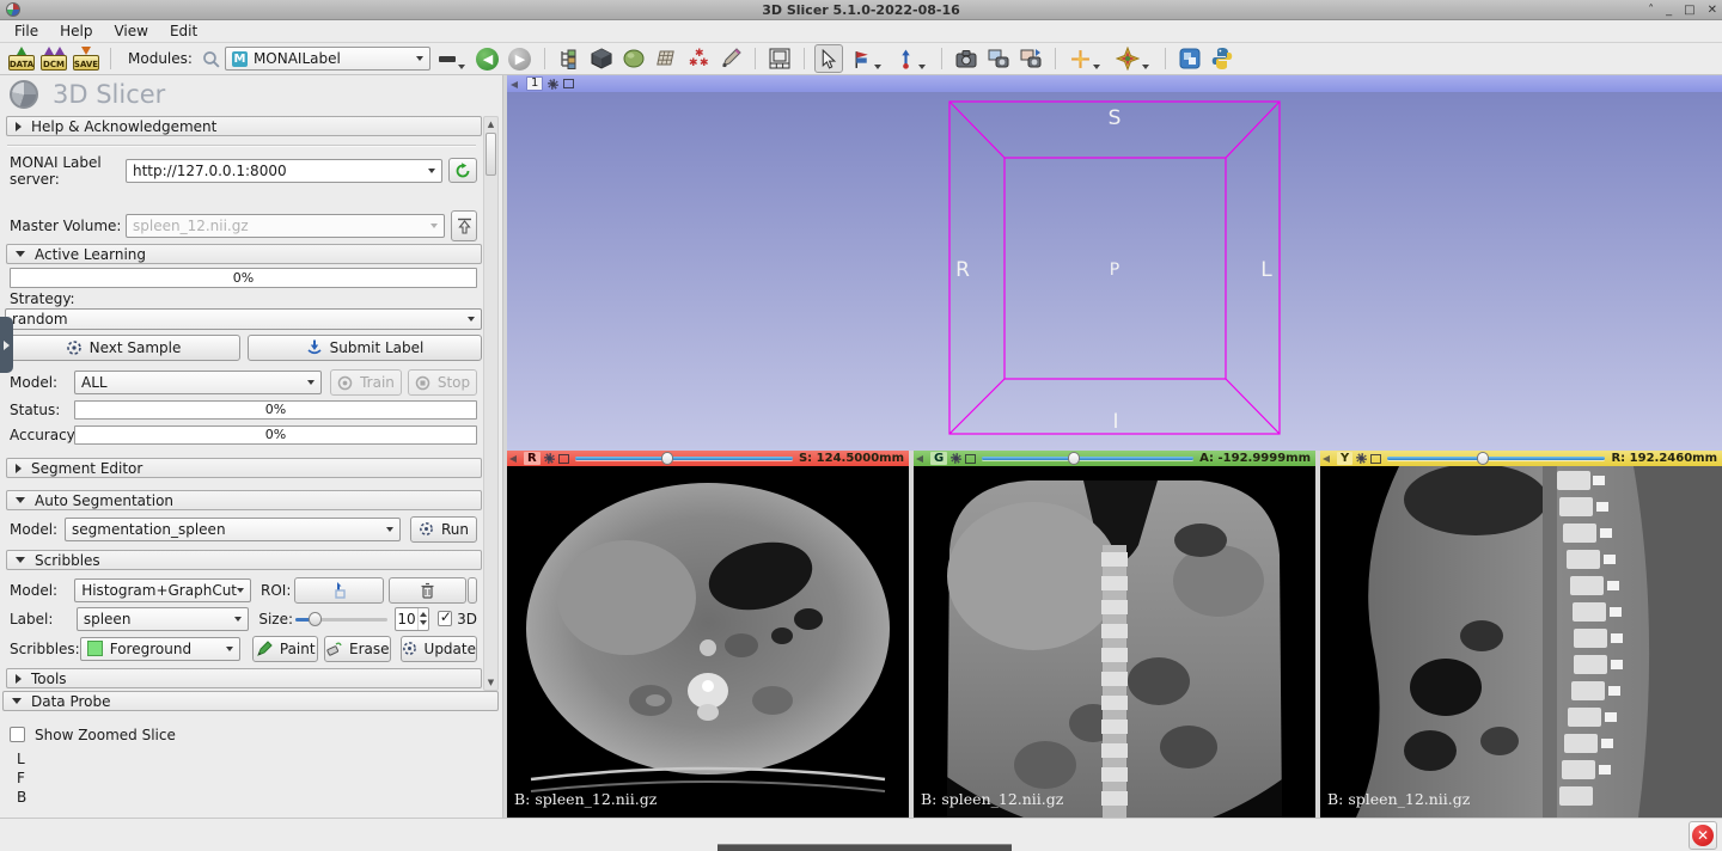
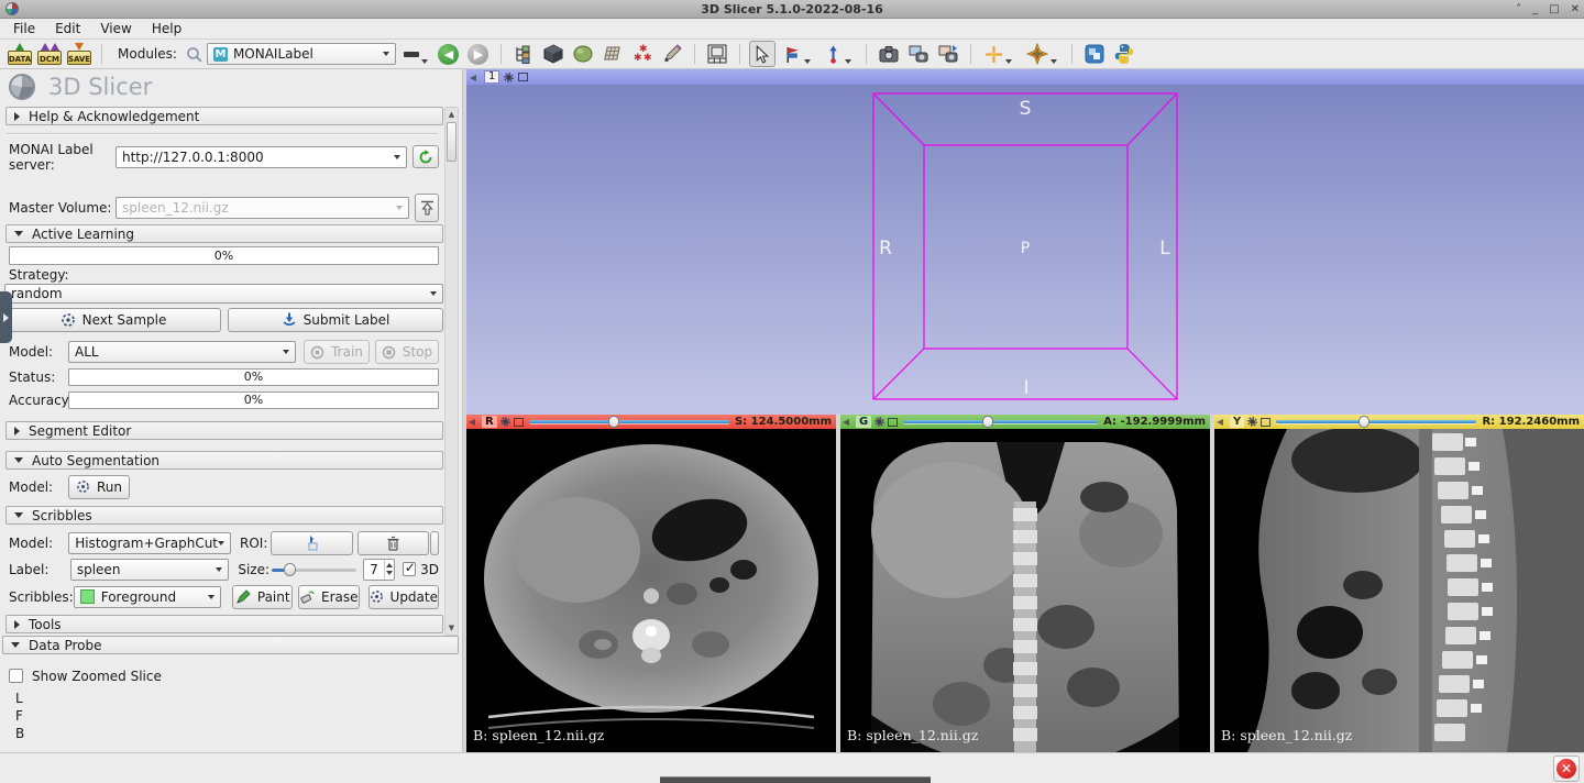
  3D Slicer 5.1.0-2022-08-16
  ˄
  _
  □
  ✕
  File
- Help
+ Edit
  View
- Edit
+ Help
  DATA
  DCM
  SAVE
  Modules:
  M
  MONAILabel
  ◀
  ▶
  ✱
  ✱
  ✱
  3D Slicer
  Help & Acknowledgement
  MONAI Label server:
  http://127.0.0.1:8000
  Master Volume:
  spleen_12.nii.gz
  Active Learning
  0%
  Strategy:
  random
  Next Sample
  Submit Label
  Model:
  ALL
  Train
  Stop
  Status:
  0%
  Accuracy
  0%
  Segment Editor
  Auto Segmentation
  Model:
- segmentation_spleen
  Run
  Scribbles
  Model:
  Histogram+GraphCut
  ROI:
  Label:
  spleen
  Size:
- 10
+ 7
  3D
  Scribbles:
  Foreground
  Paint
  Erase
  Update
  Tools
  Data Probe
  Show Zoomed Slice
  L
  F
  B
  ▲
  ▼
  1
  S
  R
  P
  L
  I
  R
  S: 124.5000mm
  B: spleen_12.nii.gz
  G
  A: -192.9999mm
  B: spleen_12.nii.gz
  Y
  R: 192.2460mm
  B: spleen_12.nii.gz
  ✕
